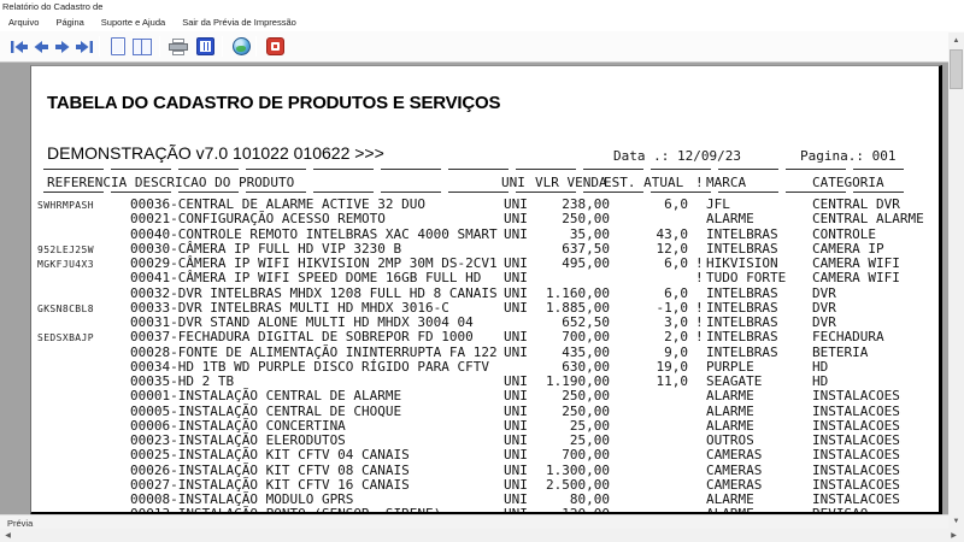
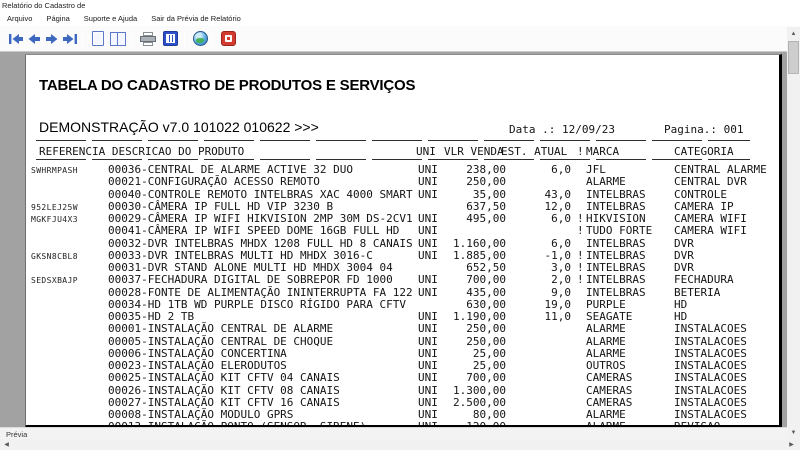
  Relatório do Cadastro de
  Arquivo
  Página
  Suporte e Ajuda
- Sair da Prévia de Impressão
+ Sair da Prévia de Relatório
  TABELA DO CADASTRO DE PRODUTOS E SERVIÇOS
  DEMONSTRAÇÃO v7.0 101022 010622 >>>
  Data .: 12/09/23
  Pagina.: 001
  REFERENCIA DESCRICAO DO PRODUTO
  UNI
  VLR VENDA
  EST. ATUAL
  !
  MARCA
  CATEGORIA
  SWHRMPASH
  00036-CENTRAL DE ALARME ACTIVE 32 DUO
  UNI
  238,00
  6,0
  JFL
- CENTRAL DVR
+ CENTRAL ALARME
  00021-CONFIGURAÇÃO ACESSO REMOTO
  UNI
  250,00
  ALARME
- CENTRAL ALARME
+ CENTRAL DVR
  00040-CONTROLE REMOTO INTELBRAS XAC 4000 SMART
  UNI
  35,00
  43,0
  INTELBRAS
  CONTROLE
  952LEJ25W
  00030-CÂMERA IP FULL HD VIP 3230 B
  637,50
  12,0
  INTELBRAS
  CAMERA IP
  MGKFJU4X3
  00029-CÂMERA IP WIFI HIKVISION 2MP 30M DS-2CV1
  UNI
  495,00
  6,0
  !
  HIKVISION
  CAMERA WIFI
  00041-CÂMERA IP WIFI SPEED DOME 16GB FULL HD
  UNI
  !
  TUDO FORTE
  CAMERA WIFI
  00032-DVR INTELBRAS MHDX 1208 FULL HD 8 CANAIS
  UNI
  1.160,00
  6,0
  INTELBRAS
  DVR
  GKSN8CBL8
  00033-DVR INTELBRAS MULTI HD MHDX 3016-C
  UNI
  1.885,00
  -1,0
  !
  INTELBRAS
  DVR
  00031-DVR STAND ALONE MULTI HD MHDX 3004 04
  652,50
  3,0
  !
  INTELBRAS
  DVR
  SEDSXBAJP
  00037-FECHADURA DIGITAL DE SOBREPOR FD 1000
  UNI
  700,00
  2,0
  !
  INTELBRAS
  FECHADURA
  00028-FONTE DE ALIMENTAÇÃO ININTERRUPTA FA 122
  UNI
  435,00
  9,0
  INTELBRAS
  BETERIA
  00034-HD 1TB WD PURPLE DISCO RÍGIDO PARA CFTV
  630,00
  19,0
  PURPLE
  HD
  00035-HD 2 TB
  UNI
  1.190,00
  11,0
  SEAGATE
  HD
  00001-INSTALAÇÃO CENTRAL DE ALARME
  UNI
  250,00
  ALARME
  INSTALACOES
  00005-INSTALAÇÃO CENTRAL DE CHOQUE
  UNI
  250,00
  ALARME
  INSTALACOES
  00006-INSTALAÇÃO CONCERTINA
  UNI
  25,00
  ALARME
  INSTALACOES
  00023-INSTALAÇÃO ELERODUTOS
  UNI
  25,00
  OUTROS
  INSTALACOES
  00025-INSTALAÇÃO KIT CFTV 04 CANAIS
  UNI
  700,00
  CAMERAS
  INSTALACOES
  00026-INSTALAÇÃO KIT CFTV 08 CANAIS
  UNI
  1.300,00
  CAMERAS
  INSTALACOES
  00027-INSTALAÇÃO KIT CFTV 16 CANAIS
  UNI
  2.500,00
  CAMERAS
  INSTALACOES
  00008-INSTALAÇÃO MODULO GPRS
  UNI
  80,00
  ALARME
  INSTALACOES
  Prévia
